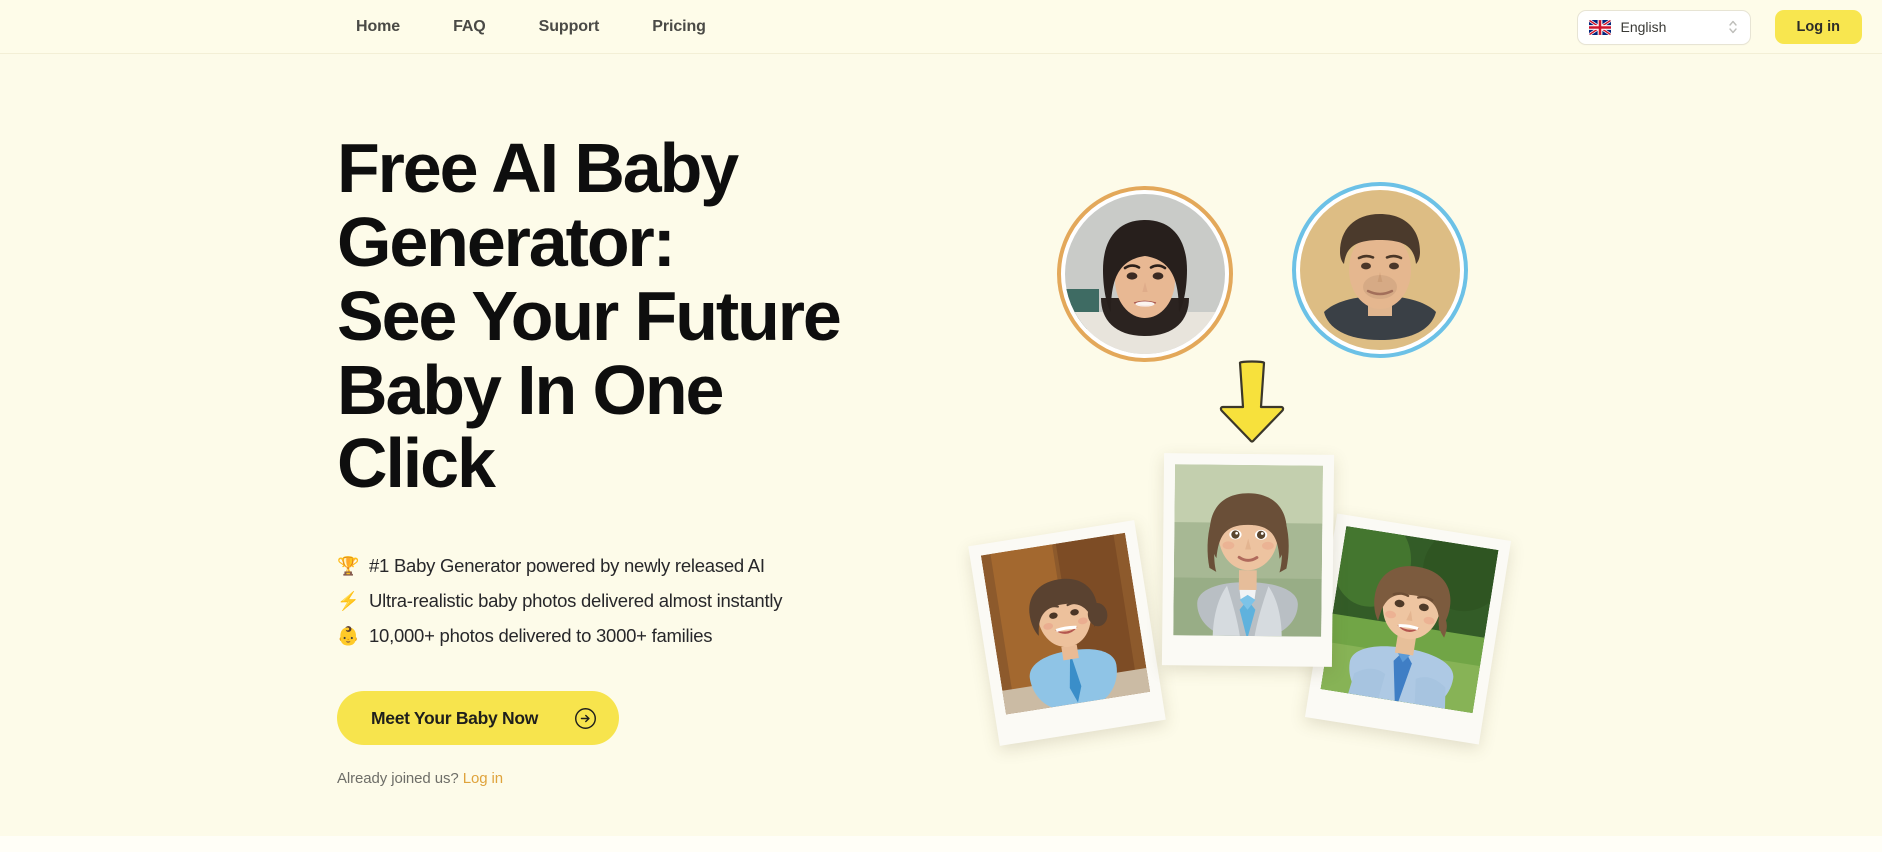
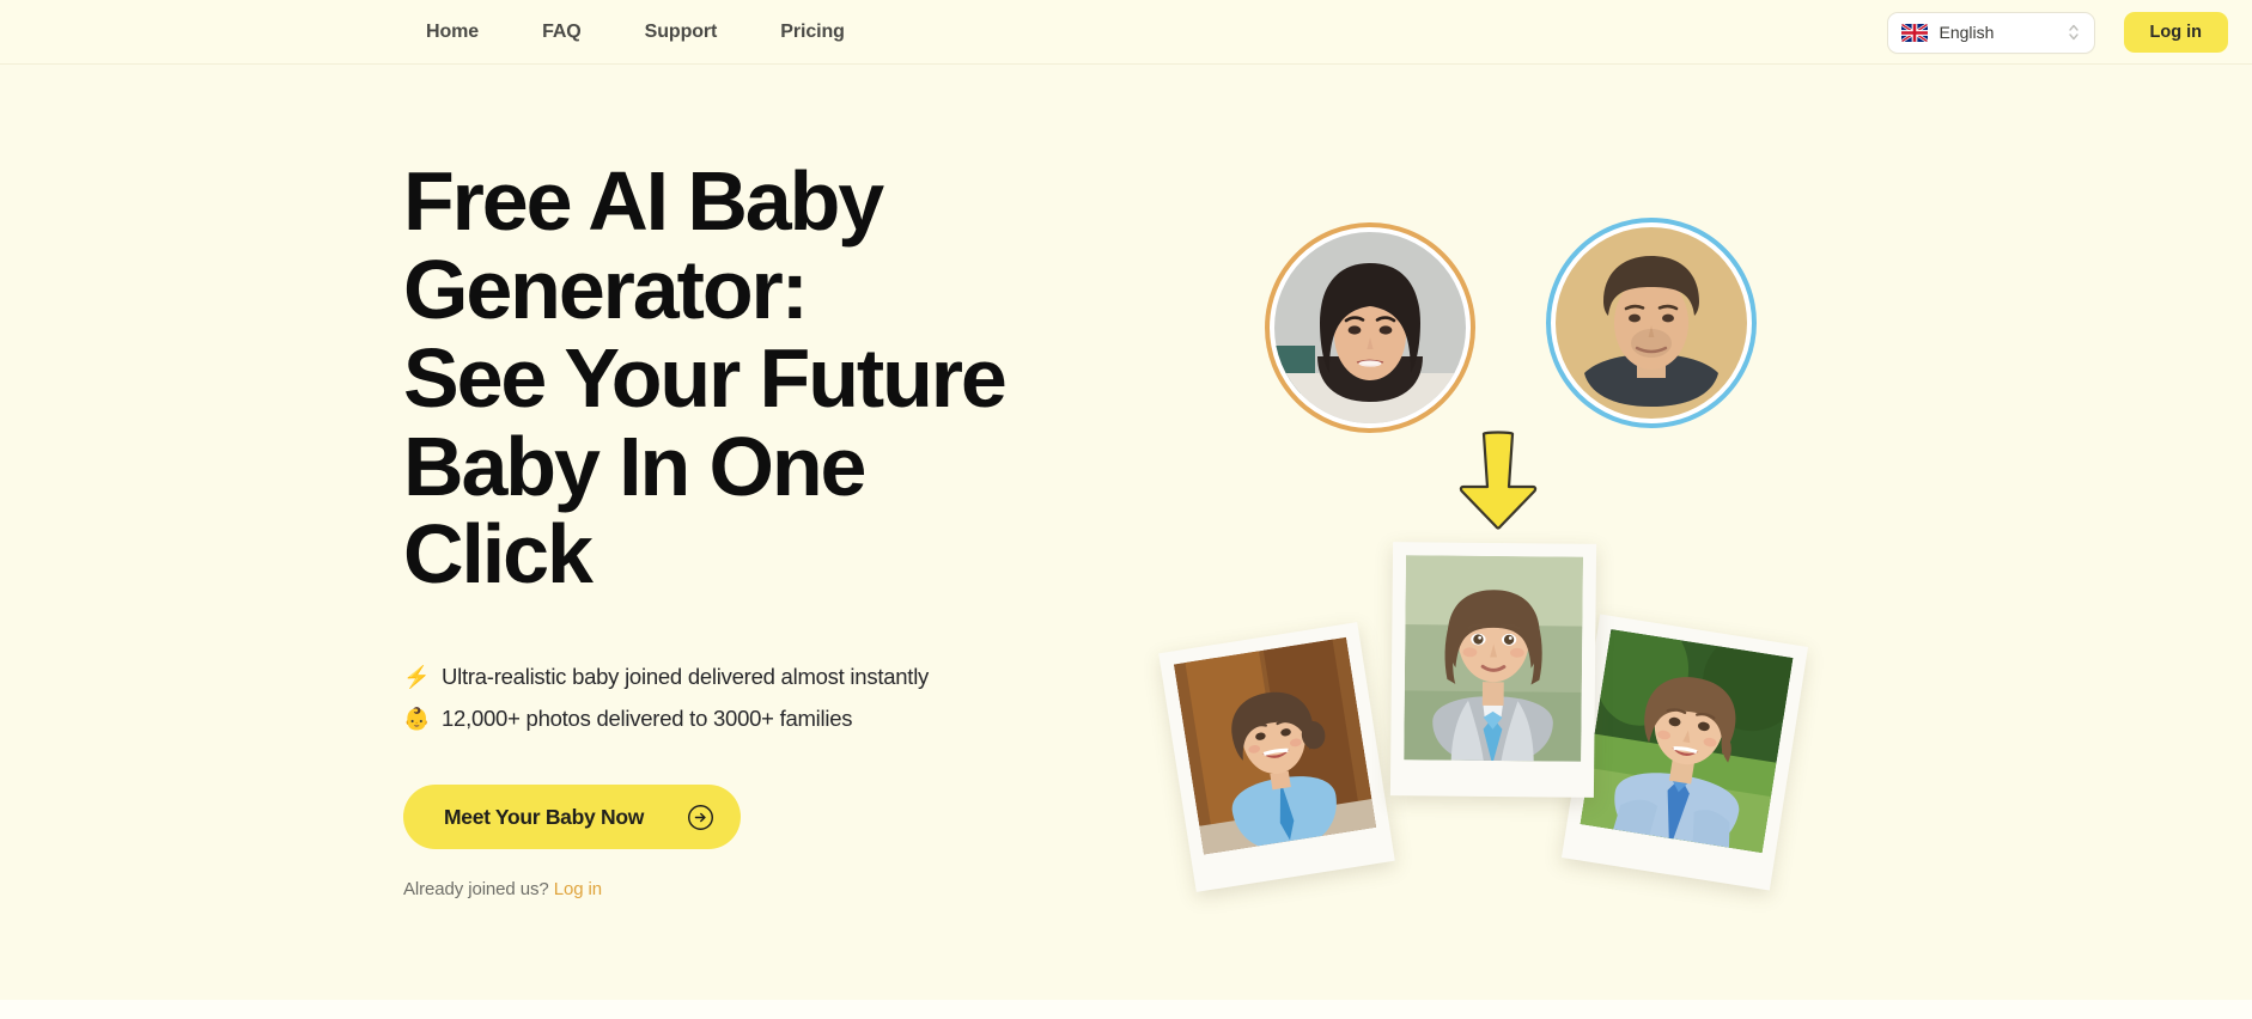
  Home
  FAQ
  Support
  Pricing
  English
  Log in
  Free AI Baby
  Generator:
  See Your Future
  Baby In One
  Click
- 🏆
- #1 Baby Generator powered by newly released AI
  ⚡
- Ultra-realistic baby photos delivered almost instantly
+ Ultra-realistic baby joined delivered almost instantly
  👶
- 10,000+ photos delivered to 3000+ families
+ 12,000+ photos delivered to 3000+ families
  Meet Your Baby Now
  Already joined us? Log in
